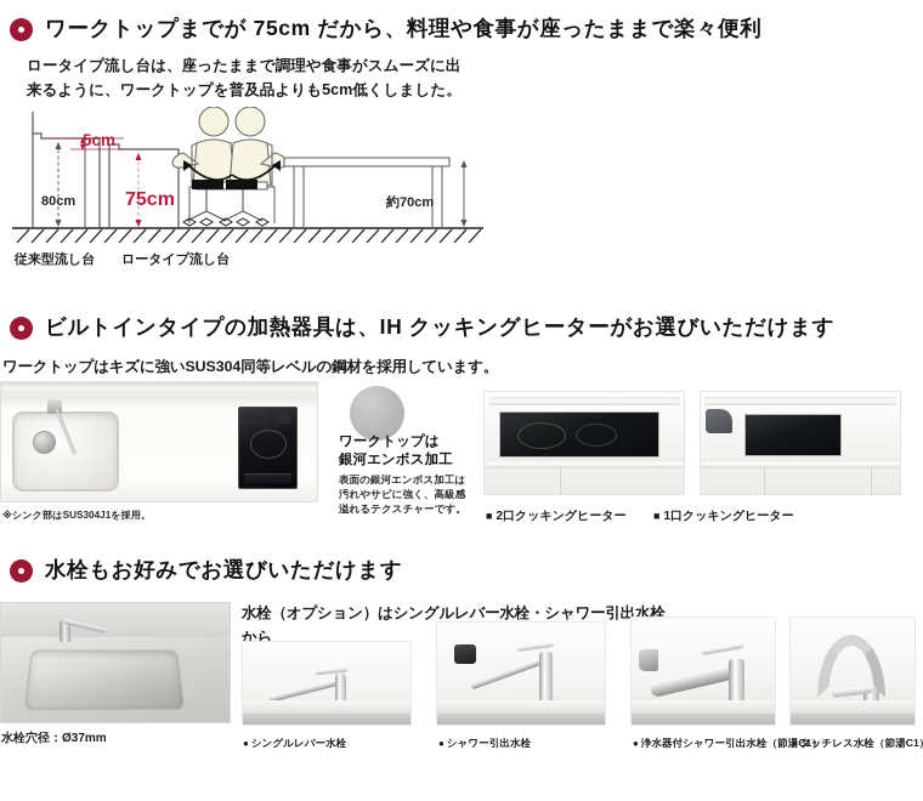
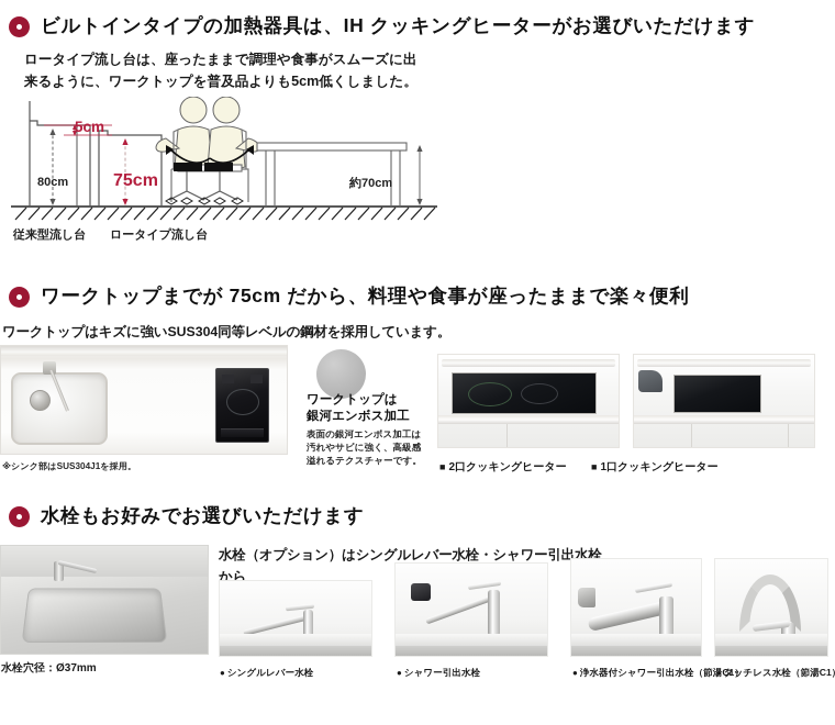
- ワークトップまでが 75cm だから、料理や食事が座ったままで楽々便利
+ ビルトインタイプの加熱器具は、IH クッキングヒーターがお選びいただけます
  ロータイプ流し台は、座ったままで調理や食事がスムーズに出
  来るように、ワークトップを普及品よりも5cm低くしました。
  5cm
  75cm
  80cm
  約70cm
  従来型流し台
  ロータイプ流し台
- ビルトインタイプの加熱器具は、IH クッキングヒーターがお選びいただけます
+ ワークトップまでが 75cm だから、料理や食事が座ったままで楽々便利
  ワークトップはキズに強いSUS304同等レベルの鋼材を採用しています。
  ※シンク部はSUS304J1を採用。
  ワークトップは
  銀河エンボス加工
  表面の銀河エンボス加工は
  汚れやサビに強く、高級感
  溢れるテクスチャーです。
  ■ 2口クッキングヒーター
  ■ 1口クッキングヒーター
  水栓もお好みでお選びいただけます
  水栓（オプション）はシングルレバー水栓・シャワー引出水栓から
  水栓穴径：Ø37mm
  ● シングルレバー水栓
  ● シャワー引出水栓
  ● 浄水器付シャワー引出水栓（節湯C1）
  ● タッチレス水栓（節湯C1
